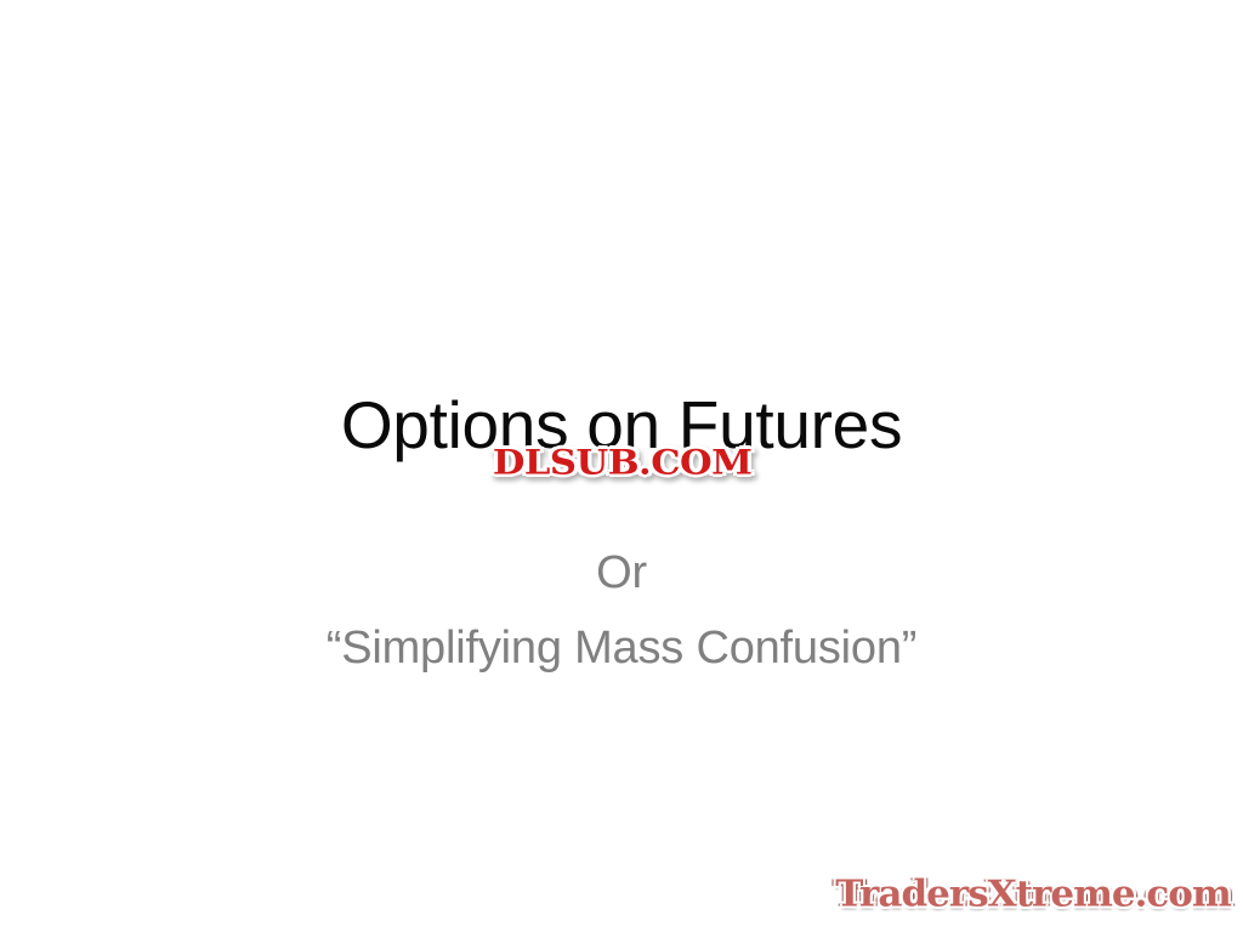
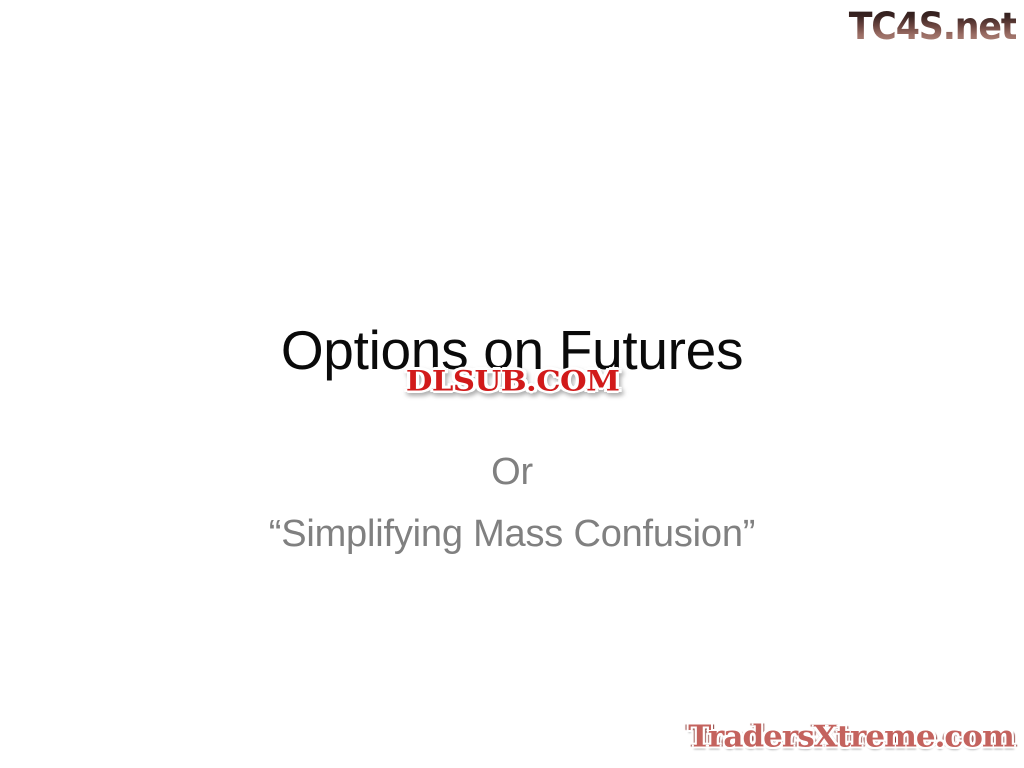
+ TC4S.net
  Options on Futures
  DLSUB.COM
  Or
  “Simplifying Mass Confusion”
  TradersXtreme.com
